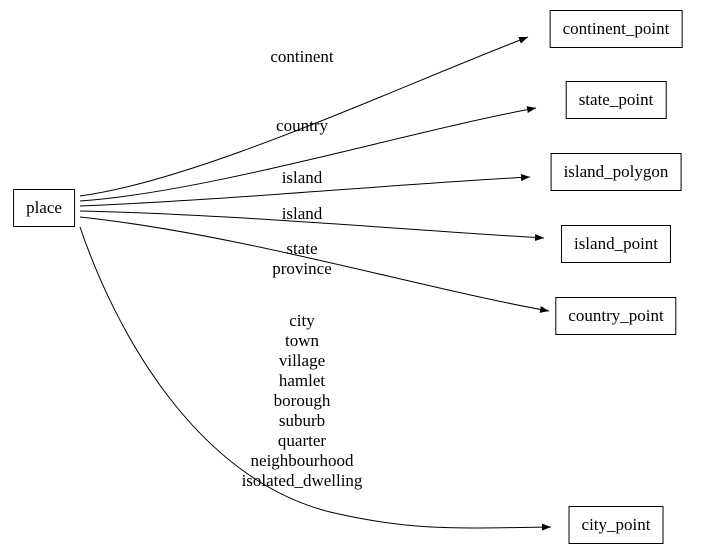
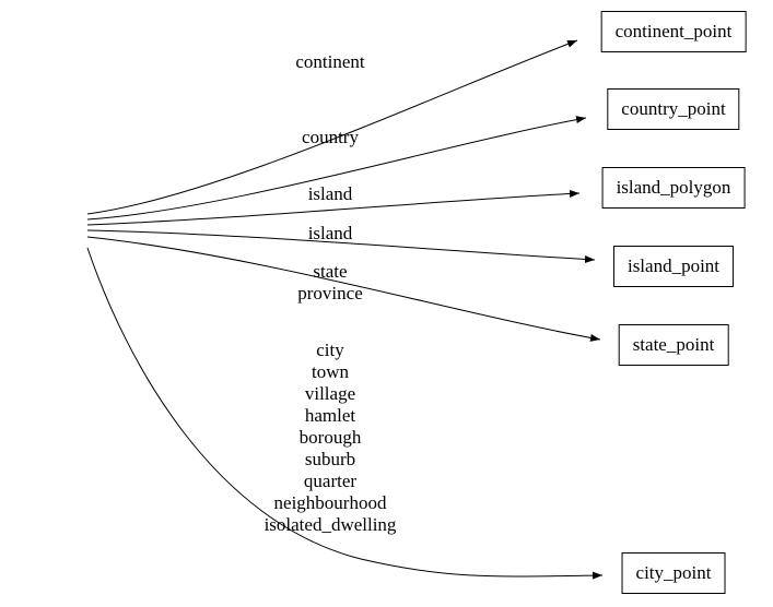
- place
  continent_point
- state_point
+ country_point
  island_polygon
  island_point
- country_point
+ state_point
  city_point
  continent
  country
  island
  island
  state
  province
  city
  town
  village
  hamlet
  borough
  suburb
  quarter
  neighbourhood
  isolated_dwelling
